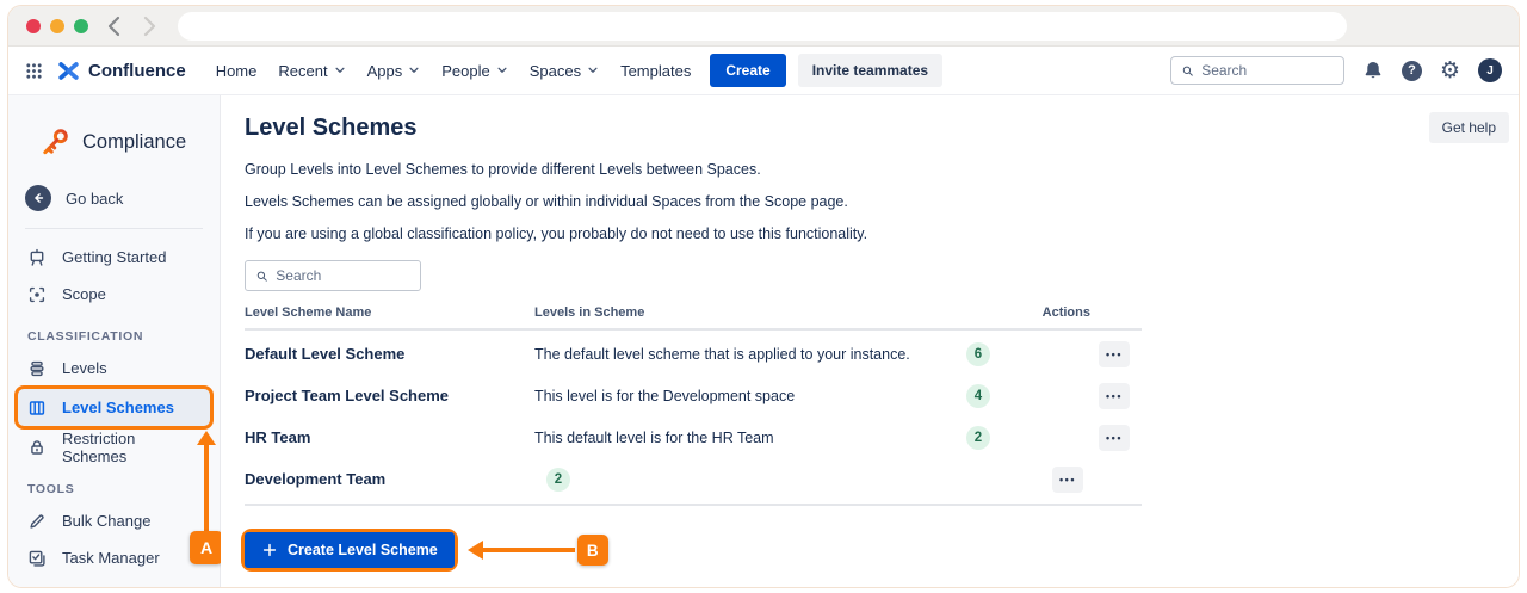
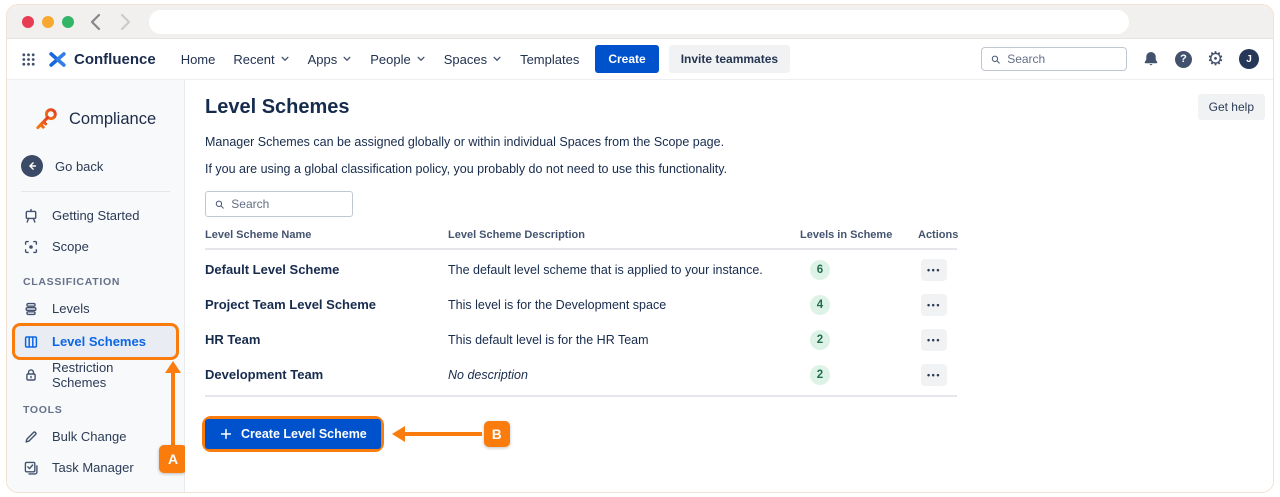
  Confluence
  Home
  Recent
  Apps
  People
  Spaces
  Templates
  Create
  Invite teammates
  Search
  ?
  ⚙
  J
  Compliance
  Go back
  Getting Started
  Scope
  CLASSIFICATION
  Levels
  Level Schemes
  Restriction Schemes
  TOOLS
  Bulk Change
  Task Manager
  A
  Get help
  Level Schemes
- Group Levels into Level Schemes to provide different Levels between Spaces.
- Levels Schemes can be assigned globally or within individual Spaces from the Scope page.
+ Manager Schemes can be assigned globally or within individual Spaces from the Scope page.
  If you are using a global classification policy, you probably do not need to use this functionality.
  Search
  Level Scheme Name
+ Level Scheme Description
  Levels in Scheme
  Actions
  Default Level Scheme
  The default level scheme that is applied to your instance.
  6
  •••
  Project Team Level Scheme
  This level is for the Development space
  4
  •••
  HR Team
  This default level is for the HR Team
  2
  •••
  Development Team
+ No description
  2
  •••
  Create Level Scheme
  B
